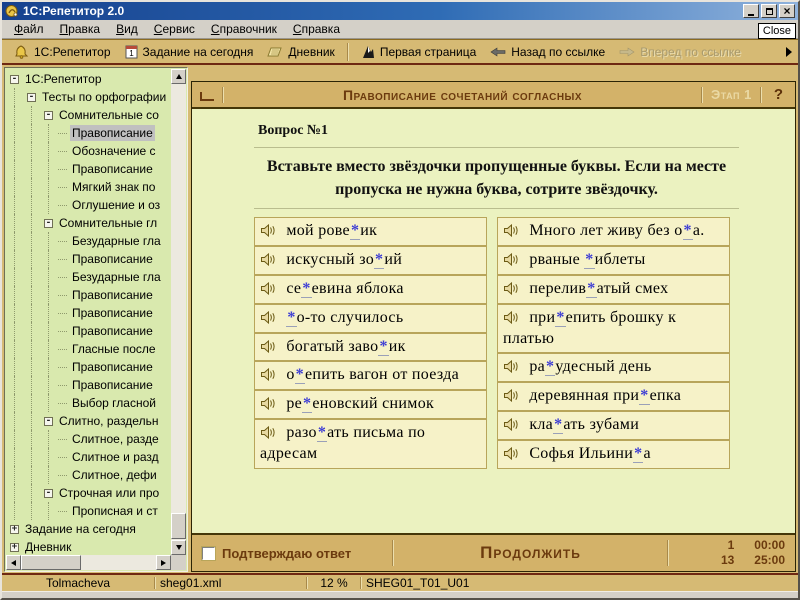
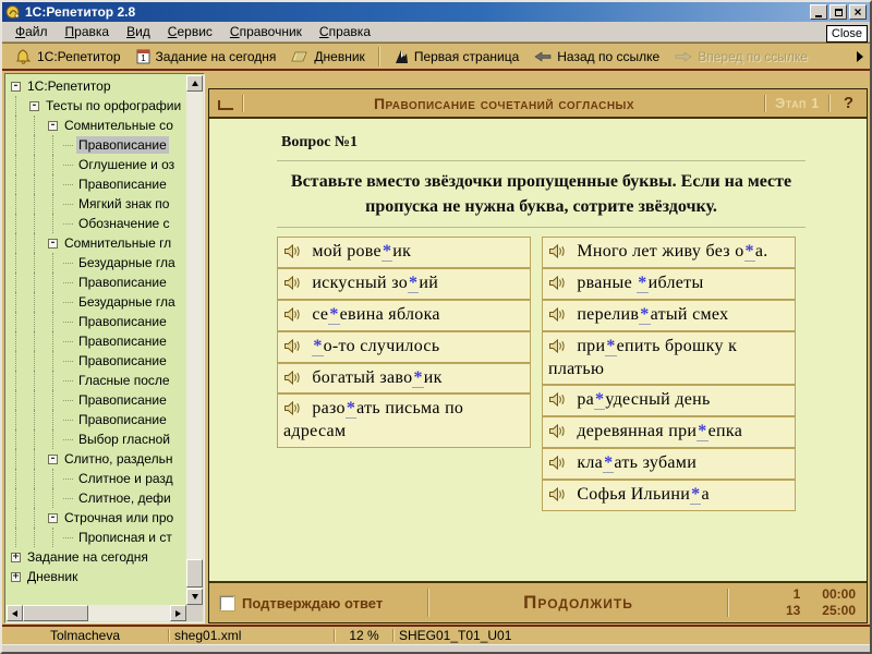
- 1С:Репетитор 2.0
+ 1С:Репетитор 2.8
  ×
  Close
  Файл
  Правка
  Вид
  Сервис
  Справочник
  Справка
  1С:Репетитор
  1
  Задание на сегодня
  Дневник
  Первая страница
  Назад по ссылке
  Вперед по ссылке
  -
  1С:Репетитор
  -
  Тесты по орфографии
  -
  Сомнительные со
  Правописание
- Обозначение с
+ Оглушение и оз
  Правописание
  Мягкий знак по
- Оглушение и оз
+ Обозначение с
  -
  Сомнительные гл
  Безударные гла
  Правописание
  Безударные гла
  Правописание
  Правописание
  Правописание
  Гласные после
  Правописание
  Правописание
  Выбор гласной
  -
  Слитно, раздельн
- Слитное, разде
  Слитное и разд
  Слитное, дефи
  -
  Строчная или про
  Прописная и ст
  +
  Задание на сегодня
  +
  Дневник
  Правописание сочетаний согласных
  Этап 1
  ?
  Вопрос №1
  Вставьте вместо звёздочки пропущенные буквы. Если на месте пропуска не нужна буква, сотрите звёздочку.
  мой рове*ик
  искусный зо*ий
  се*евина яблока
  *о-то случилось
  богатый заво*ик
- о*епить вагон от поезда
- ре*еновский снимок
  разо*ать письма по адресам
  Много лет живу без о*а.
  рваные *иблеты
  перелив*атый смех
  при*епить брошку к платью
  ра*удесный день
  деревянная при*епка
  кла*ать зубами
  Софья Ильини*а
  Подтверждаю ответ
  Продолжить
  1
  13
  00:00
  25:00
  Tolmacheva
  sheg01.xml
  12 %
  SHEG01_T01_U01
